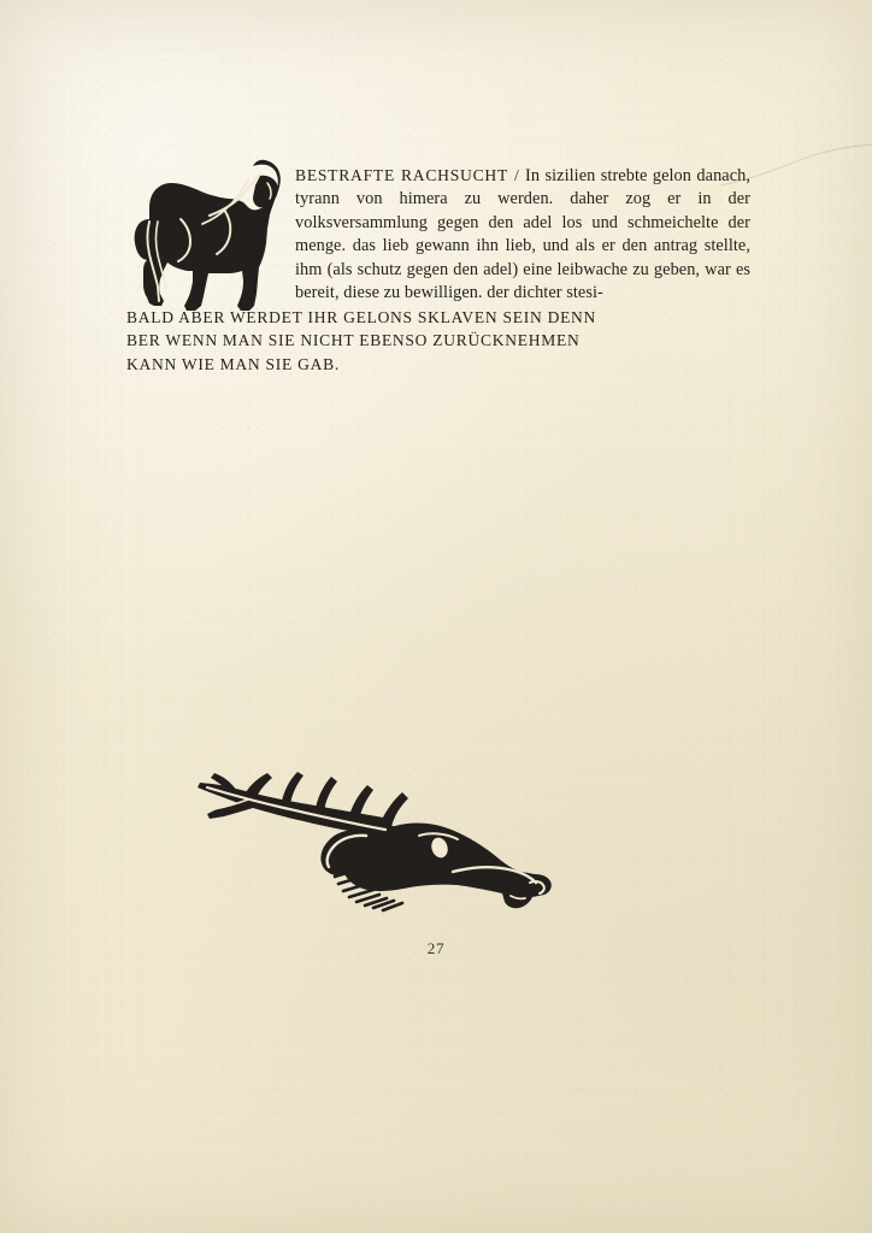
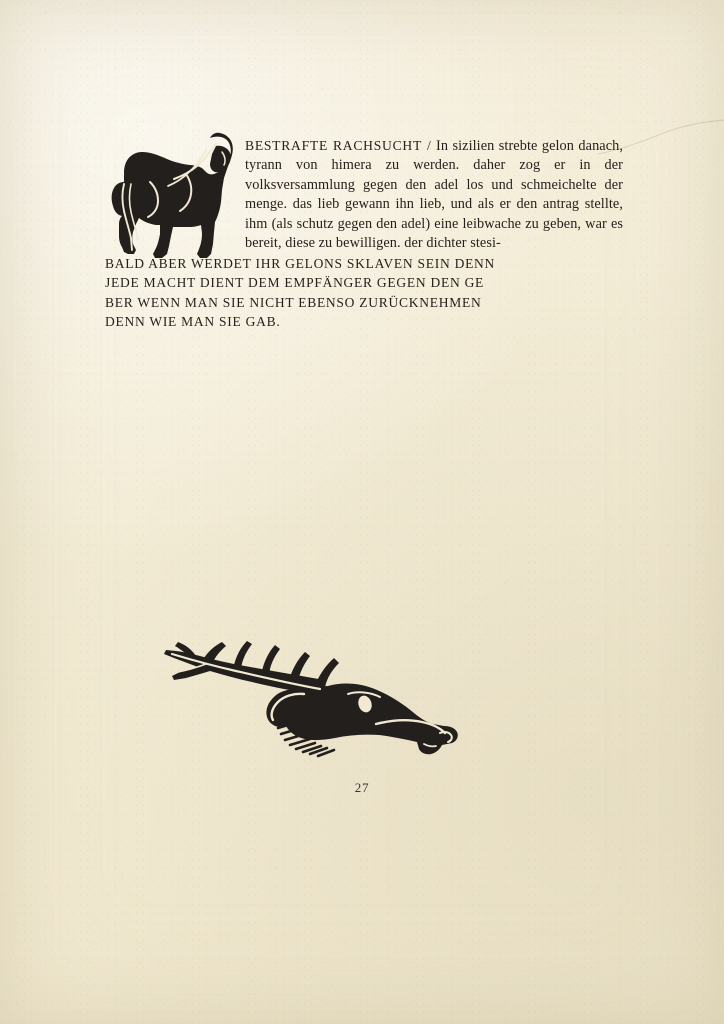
  BESTRAFTE RACHSUCHT / In sizilien strebte gelon danach, tyrann von himera zu werden. daher zog er in der volksversammlung gegen den adel los und schmeichelte der menge. das lieb gewann ihn lieb, und als er den antrag stellte, ihm (als schutz gegen den adel) eine leibwache zu geben, war es bereit, diese zu bewilligen. der dichter stesi-
  BALD ABER WERDET IHR GELONS SKLAVEN SEIN DENN
+ JEDE MACHT DIENT DEM EMPFÄNGER GEGEN DEN GE
  BER WENN MAN SIE NICHT EBENSO ZURÜCKNEHMEN
- KANN WIE MAN SIE GAB.
+ DENN WIE MAN SIE GAB.
  27
